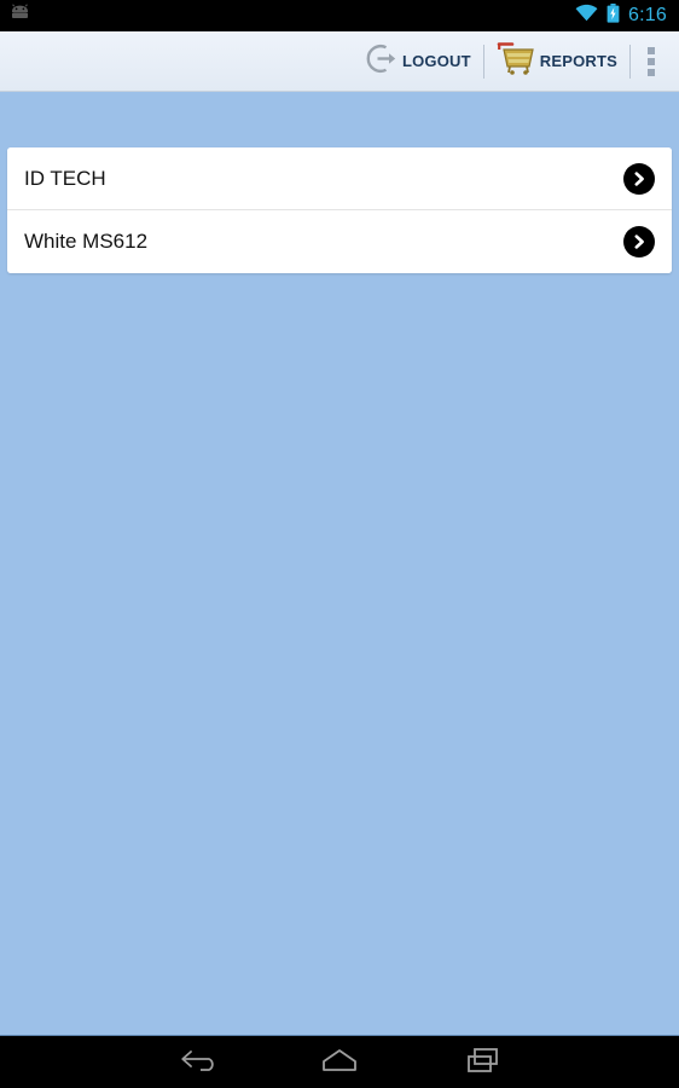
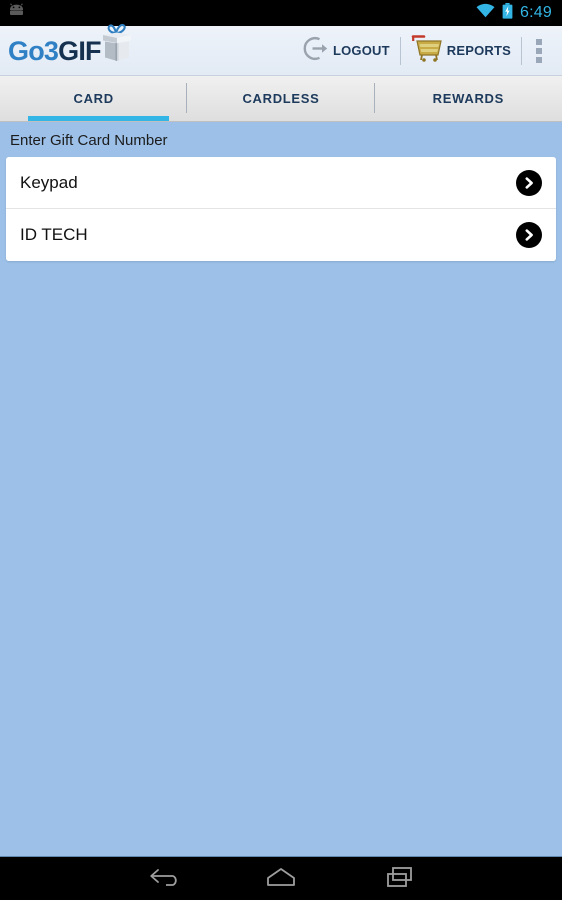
- 6:16
+ 6:49
+ Go3GIF
  LOGOUT
  REPORTS
+ CARD
+ CARDLESS
+ REWARDS
+ Enter Gift Card Number
+ Keypad
  ID TECH
- White MS612
